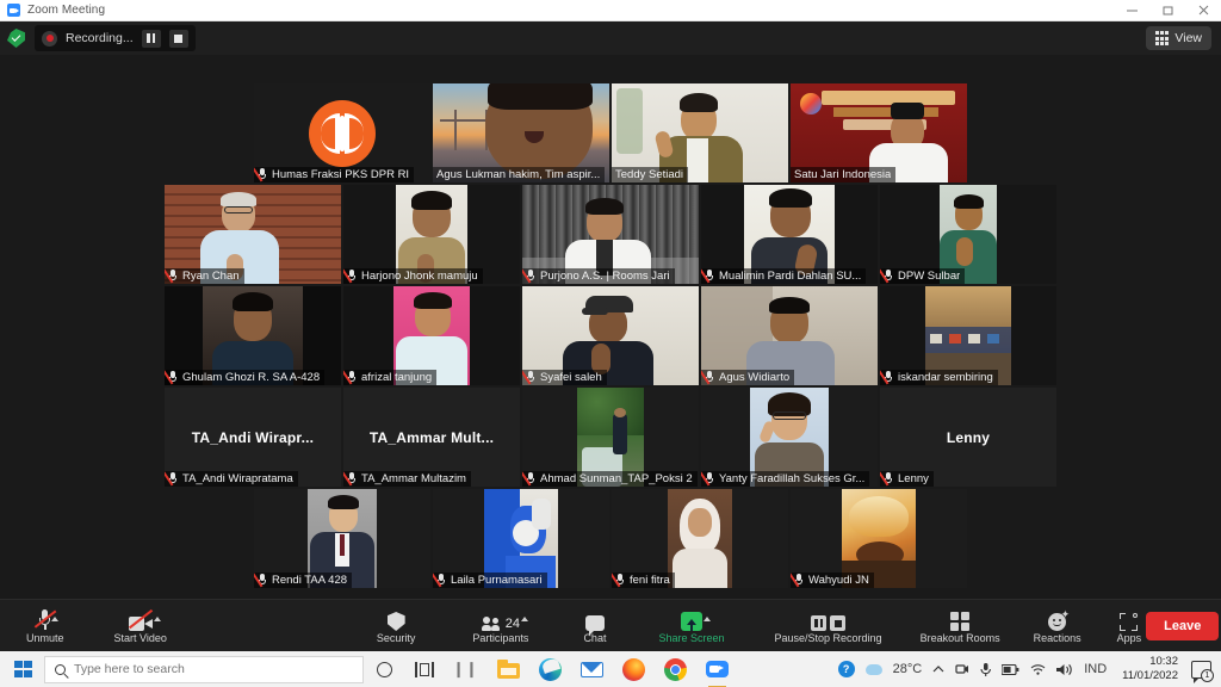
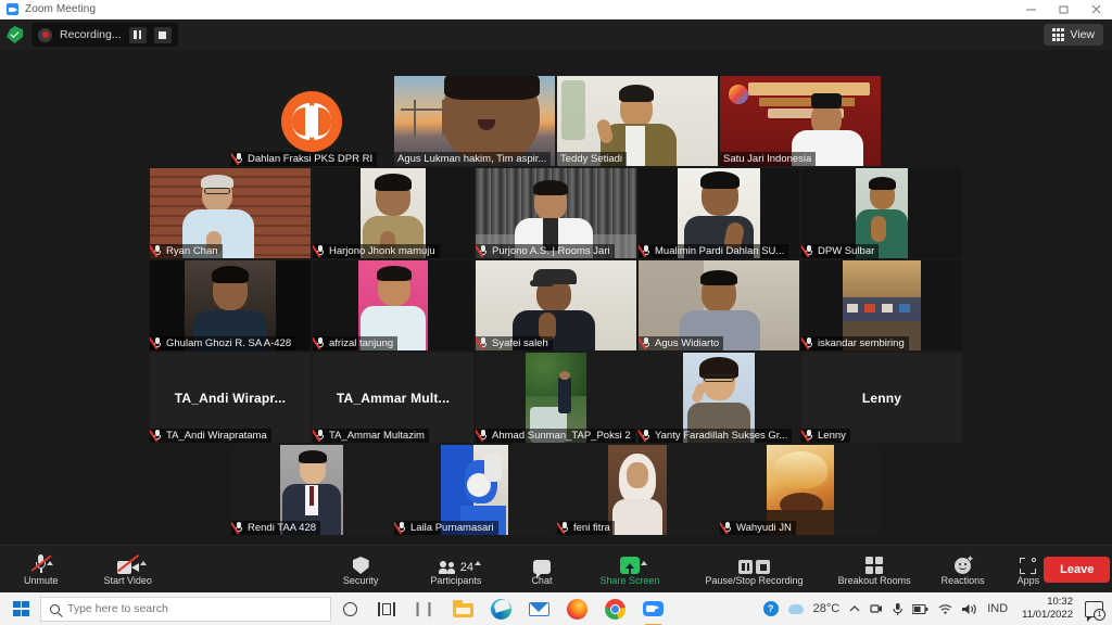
  Zoom Meeting
  Recording...
  View
- Humas Fraksi PKS DPR RI
+ Dahlan Fraksi PKS DPR RI
  Agus Lukman hakim, Tim aspir...
  Teddy Setiadi
  Satu Jari Indonesia
  Ryan Chan
  Harjono Jhonk mamuju
  Purjono A.S. | Rooms Jari
  Mualimin Pardi Dahlan SU...
  DPW Sulbar
  Ghulam Ghozi R. SA A-428
  afrizal tanjung
  Syafei saleh
  Agus Widiarto
  iskandar sembiring
  TA_Andi Wirapr...
  TA_Andi Wirapratama
  TA_Ammar Mult...
  TA_Ammar Multazim
  Ahmad Sunman_TAP_Poksi 2
  Yanty Faradillah Sukses Gr...
  Lenny
  Lenny
  Rendi TAA 428
  Laila Purnamasari
  feni fitra
  Wahyudi JN
  Unmute
  Start Video
  Security
  24
  Participants
  Chat
  Share Screen
  Pause/Stop Recording
  Breakout Rooms
  ✦
  Reactions
  Apps
  Leave
  Type here to search
  ❙❙
  ?
  28°C
  IND
  10:32
  11/01/2022
